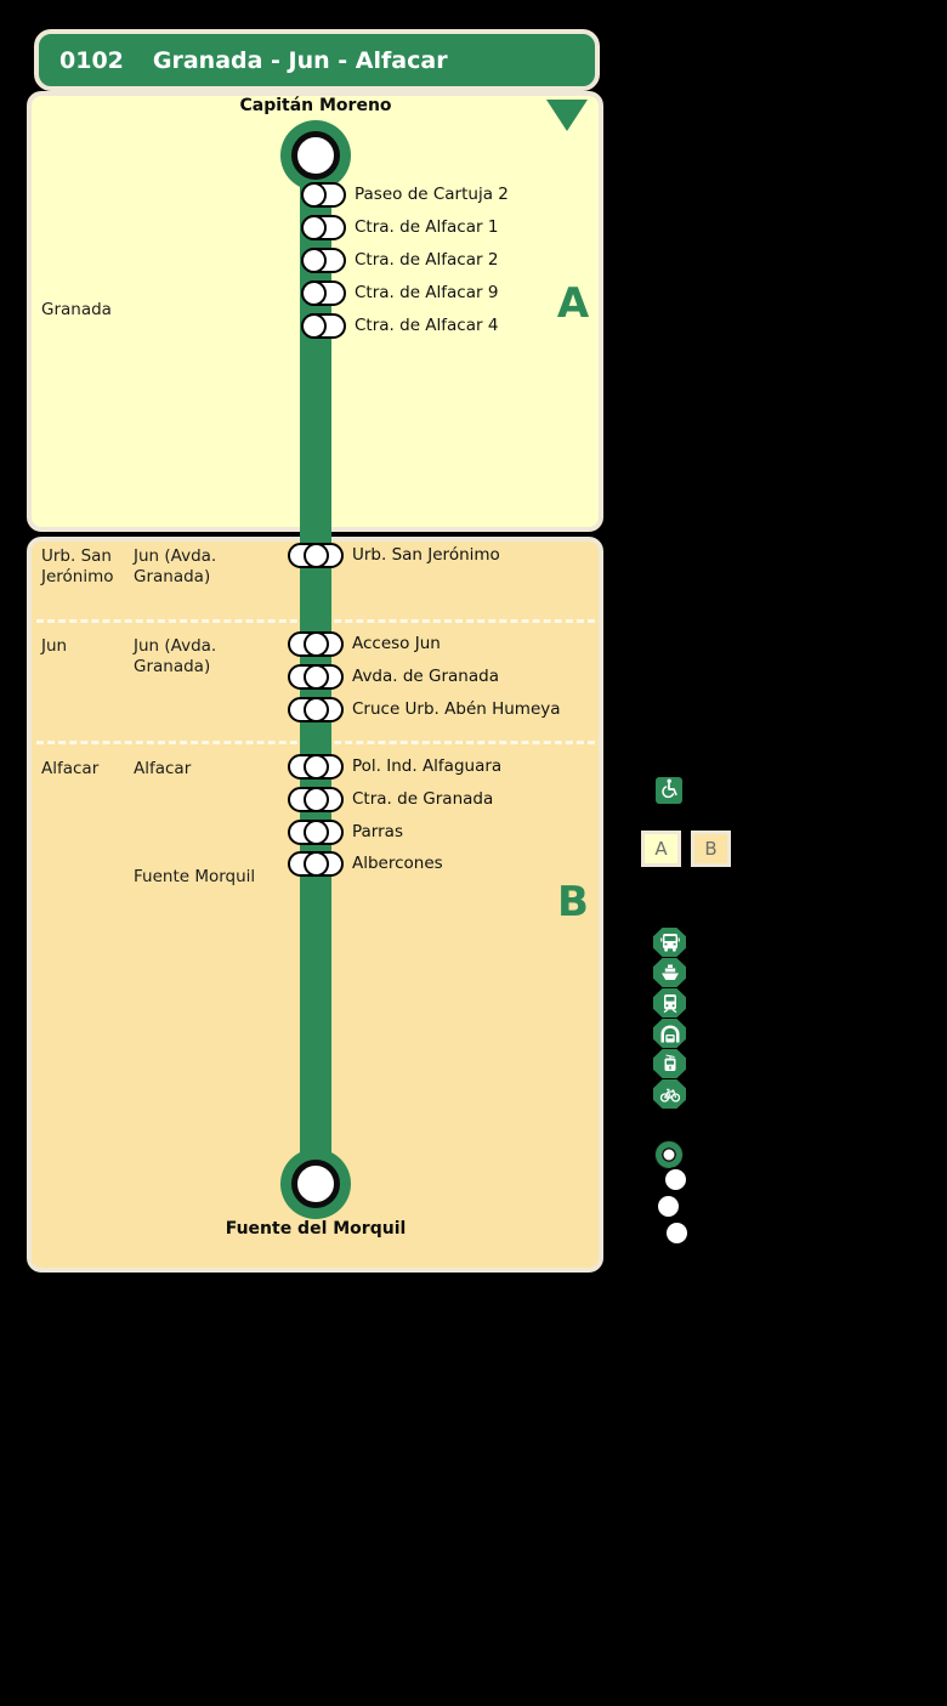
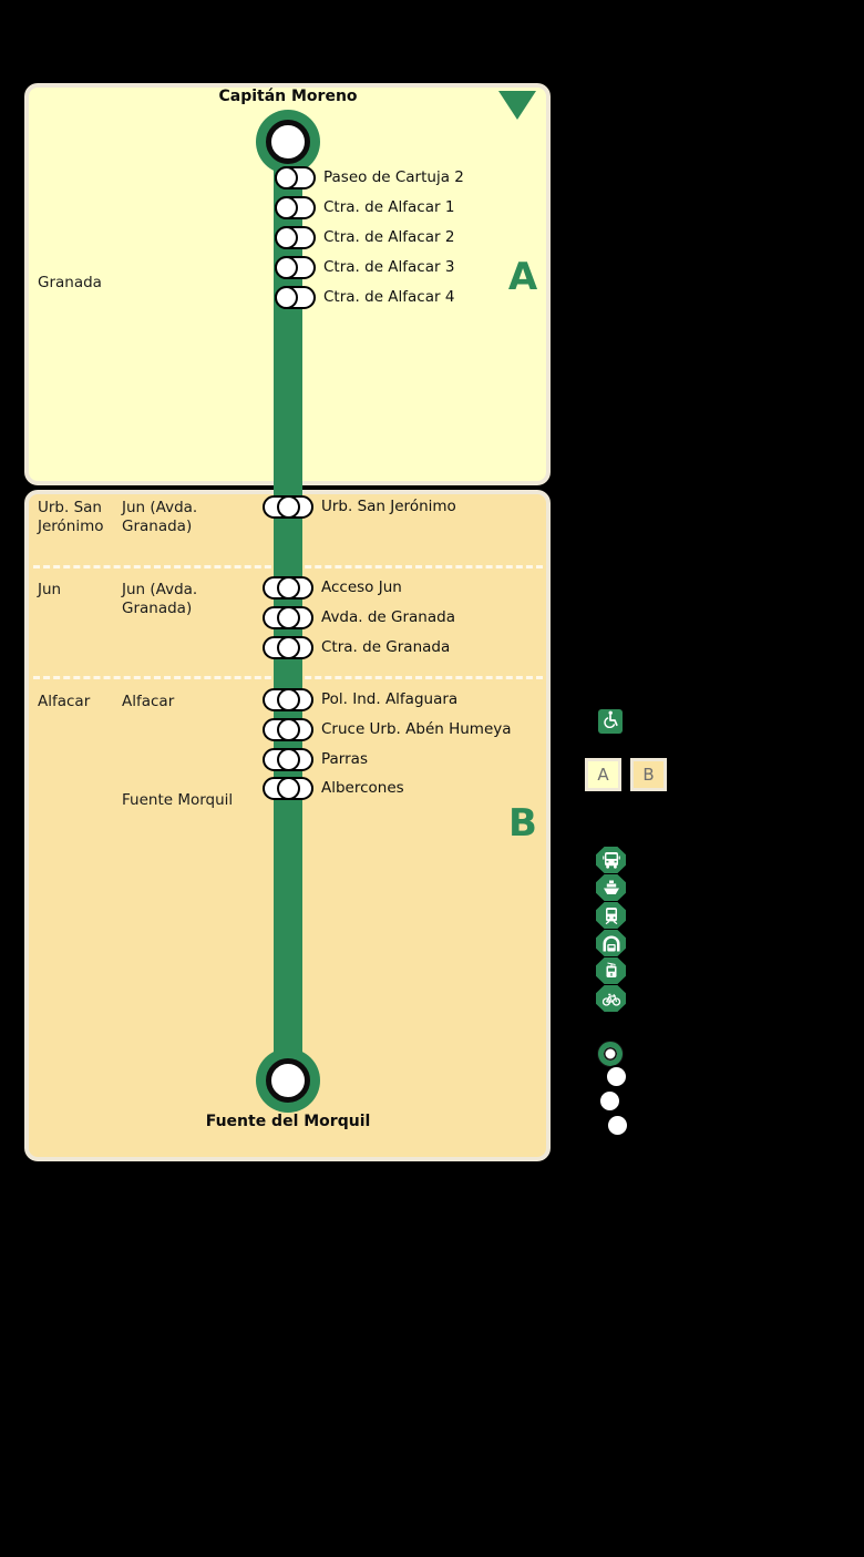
- 0102
- Granada - Jun - Alfacar
  Capitán Moreno
  A
  B
  Granada
  Paseo de Cartuja 2
  Ctra. de Alfacar 1
  Ctra. de Alfacar 2
- Ctra. de Alfacar 9
+ Ctra. de Alfacar 3
  Ctra. de Alfacar 4
  Urb. San Jerónimo
  Jun (Avda. Granada)
  Jun
  Jun (Avda. Granada)
  Alfacar
  Alfacar
  Fuente Morquil
  Urb. San Jerónimo
  Acceso Jun
  Avda. de Granada
- Cruce Urb. Abén Humeya
+ Ctra. de Granada
  Pol. Ind. Alfaguara
- Ctra. de Granada
+ Cruce Urb. Abén Humeya
  Parras
  Albercones
  Fuente del Morquil
  A
  B
